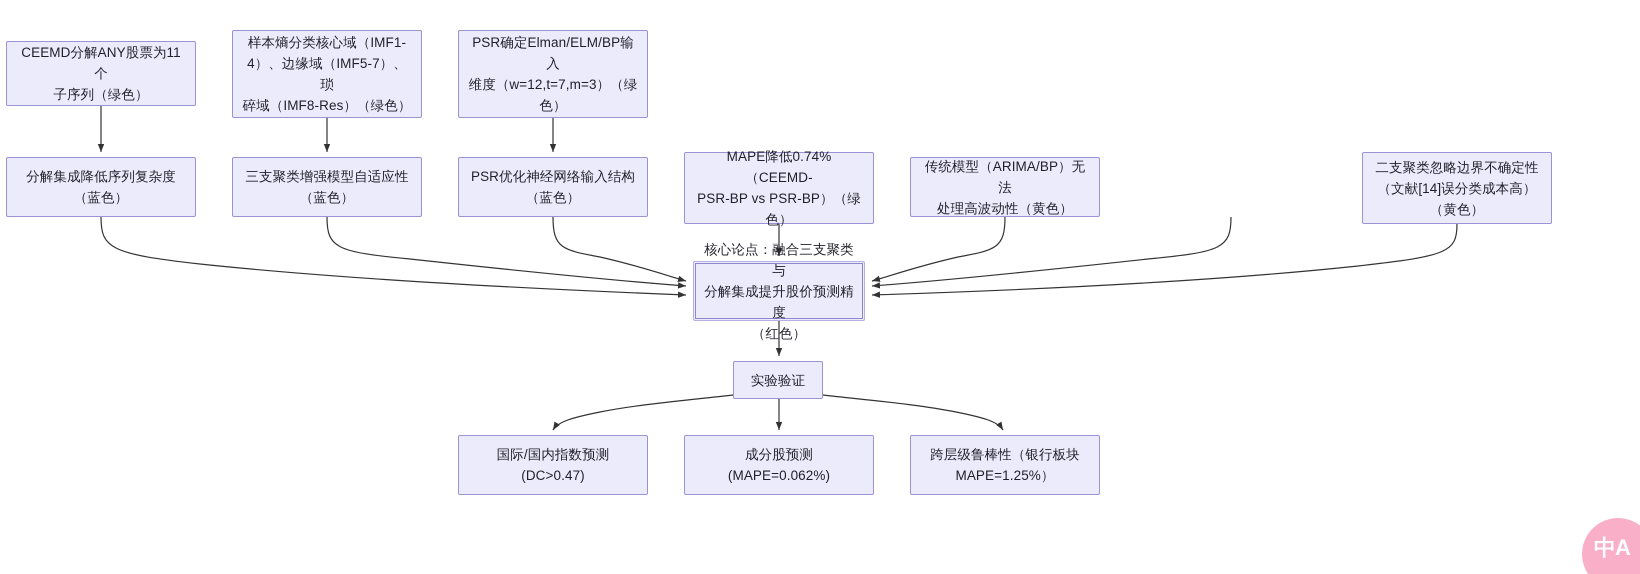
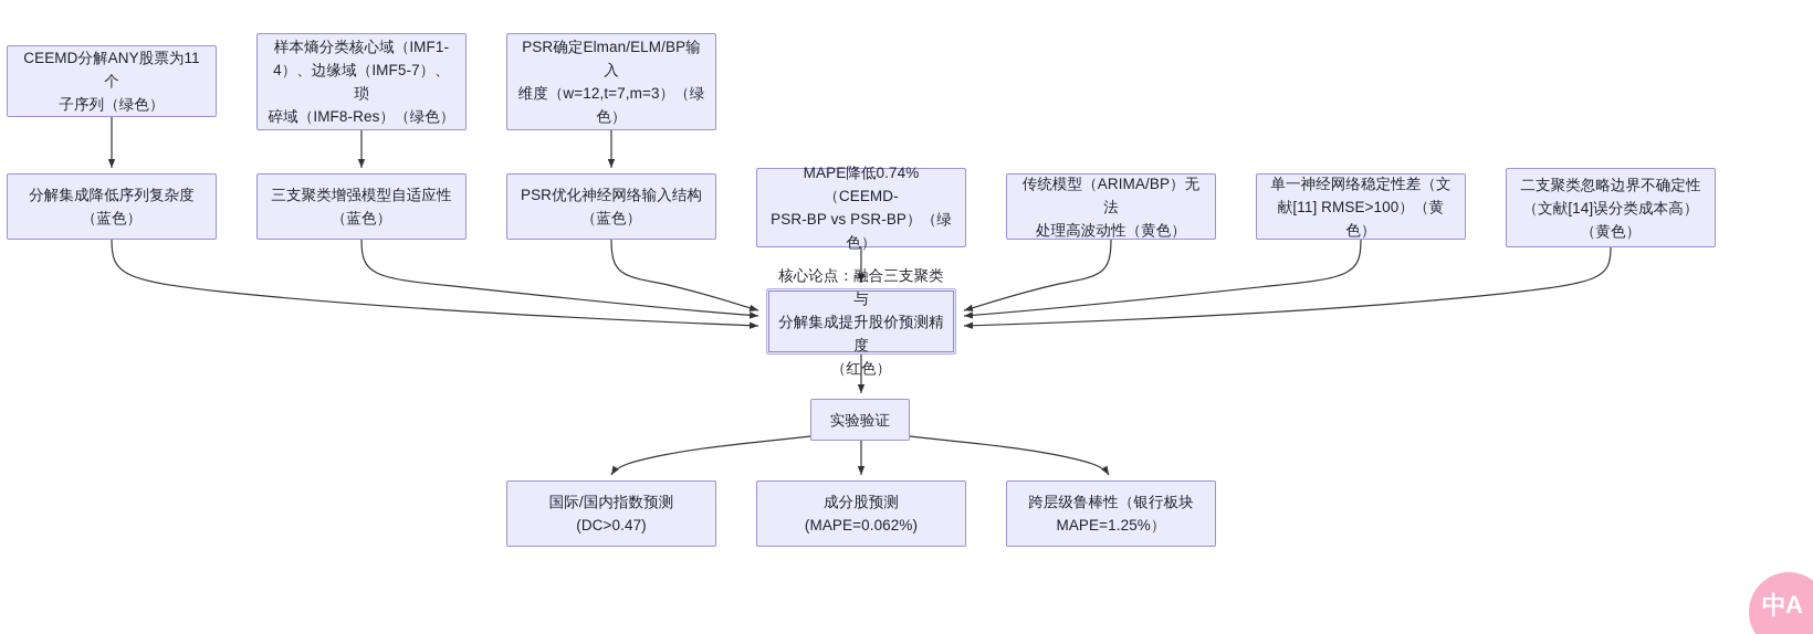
  CEEMD分解ANY股票为11个
  子序列（绿色）
  样本熵分类核心域（IMF1-
  4）、边缘域（IMF5-7）、琐
  碎域（IMF8-Res）（绿色）
  PSR确定Elman/ELM/BP输入
  维度（w=12,t=7,m=3）（绿
  色）
  分解集成降低序列复杂度
  （蓝色）
  三支聚类增强模型自适应性
  （蓝色）
  PSR优化神经网络输入结构
  （蓝色）
  MAPE降低0.74%（CEEMD-
  PSR-BP vs PSR-BP）（绿
  色）
  传统模型（ARIMA/BP）无法
  处理高波动性（黄色）
+ 单一神经网络稳定性差（文
+ 献[11] RMSE>100）（黄色）
  二支聚类忽略边界不确定性
  （文献[14]误分类成本高）
  （黄色）
  核心论点：融合三支聚类与
  分解集成提升股价预测精度
  （红色）
  实验验证
  国际/国内指数预测
  (DC>0.47)
  成分股预测
  (MAPE=0.062%)
  跨层级鲁棒性（银行板块
  MAPE=1.25%）
  中A
